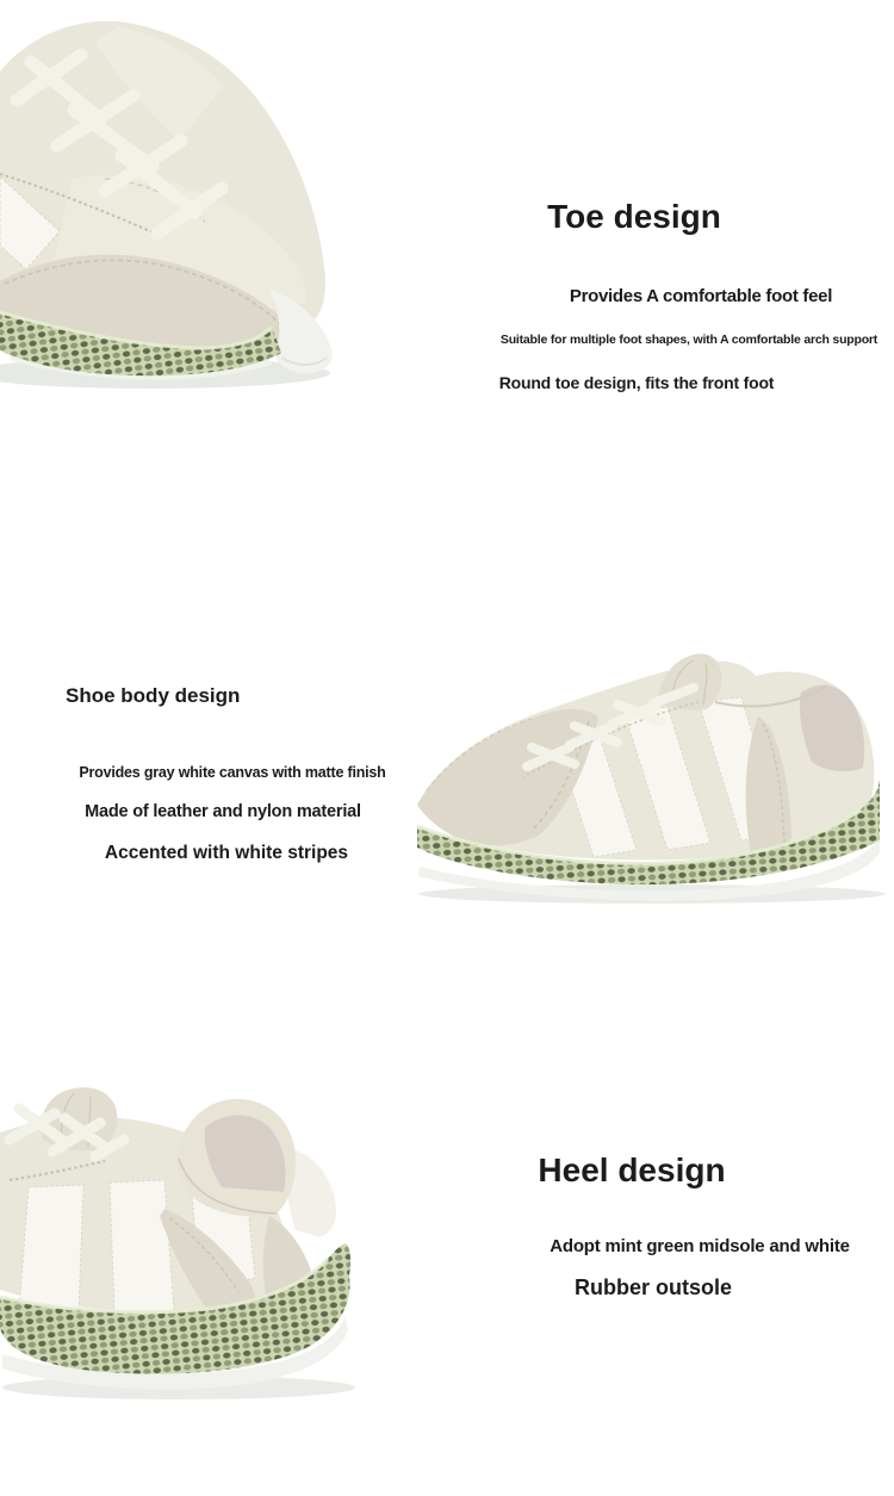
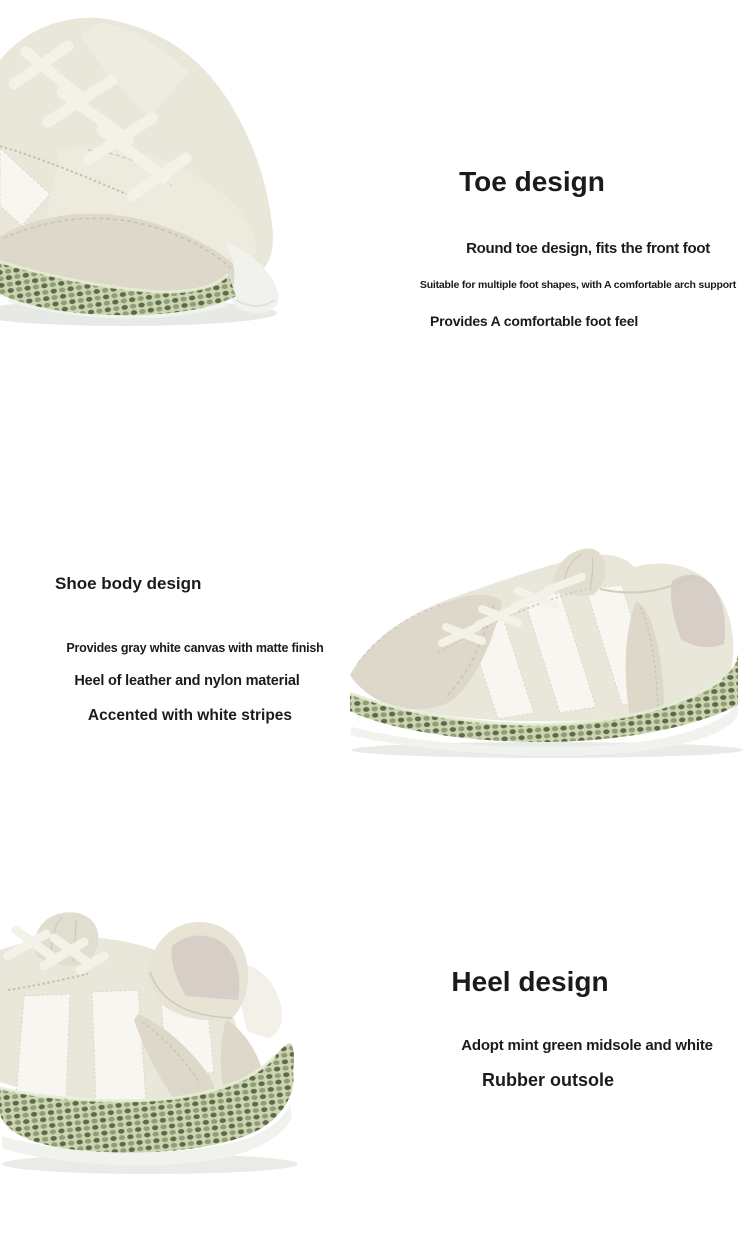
  Toe design
- Provides A comfortable foot feel
+ Round toe design, fits the front foot
  Suitable for multiple foot shapes, with A comfortable arch support
- Round toe design, fits the front foot
+ Provides A comfortable foot feel
  Shoe body design
  Provides gray white canvas with matte finish
- Made of leather and nylon material
+ Heel of leather and nylon material
  Accented with white stripes
  Heel design
  Adopt mint green midsole and white
  Rubber outsole
